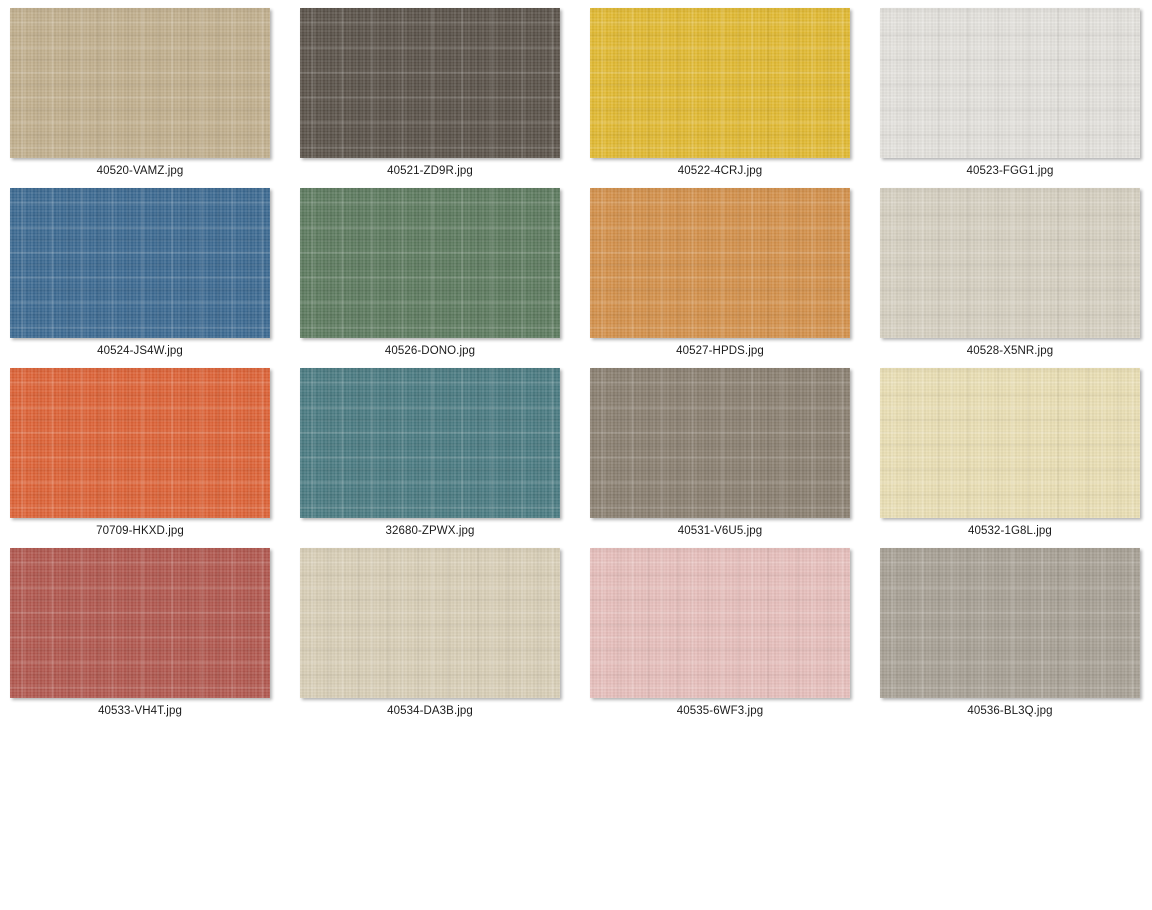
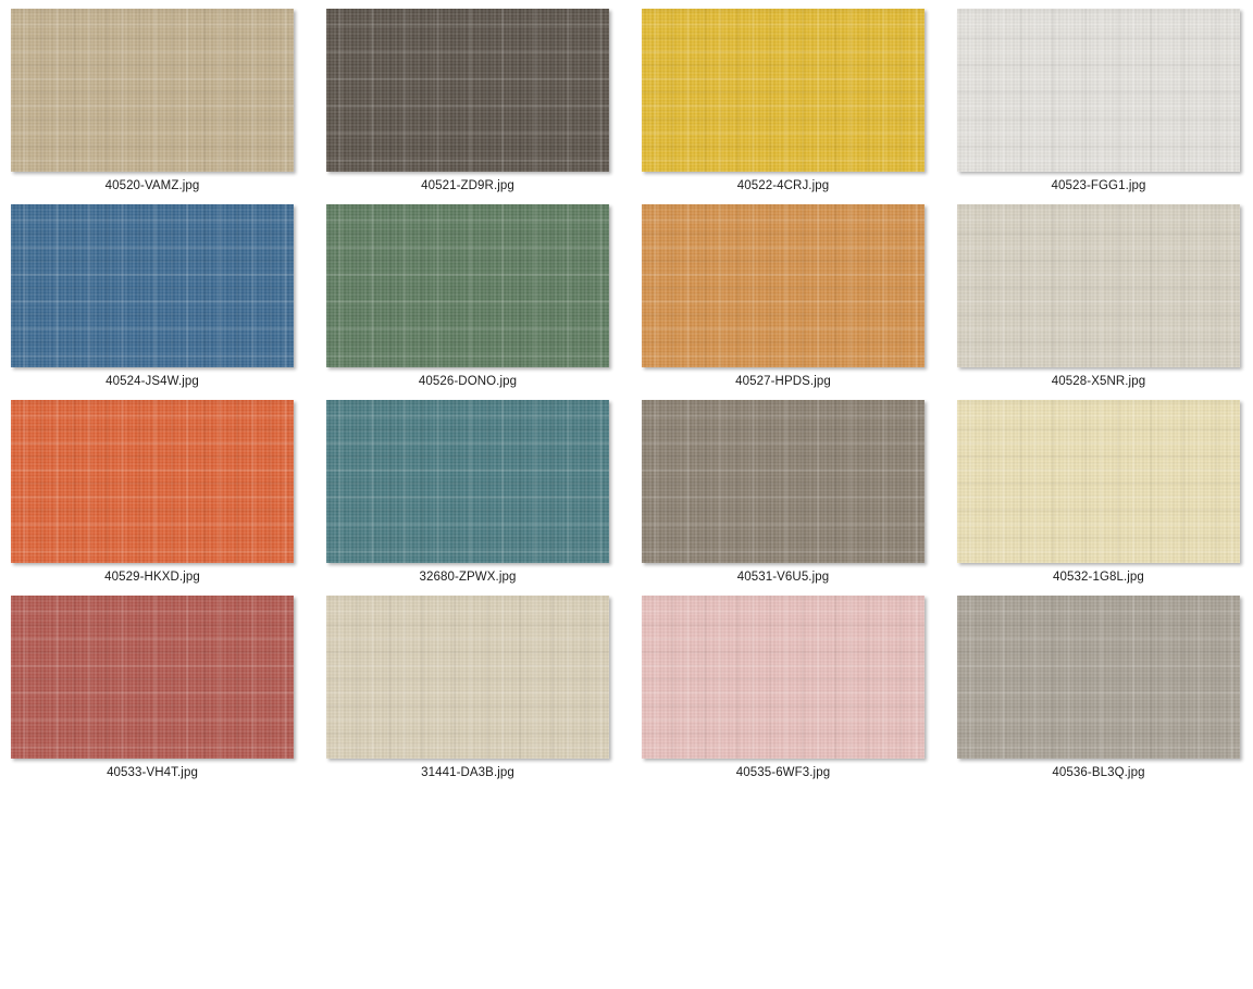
  40520-VAMZ.jpg
  40521-ZD9R.jpg
  40522-4CRJ.jpg
  40523-FGG1.jpg
  40524-JS4W.jpg
  40526-DONO.jpg
  40527-HPDS.jpg
  40528-X5NR.jpg
- 70709-HKXD.jpg
+ 40529-HKXD.jpg
  32680-ZPWX.jpg
  40531-V6U5.jpg
  40532-1G8L.jpg
  40533-VH4T.jpg
- 40534-DA3B.jpg
+ 31441-DA3B.jpg
  40535-6WF3.jpg
  40536-BL3Q.jpg
